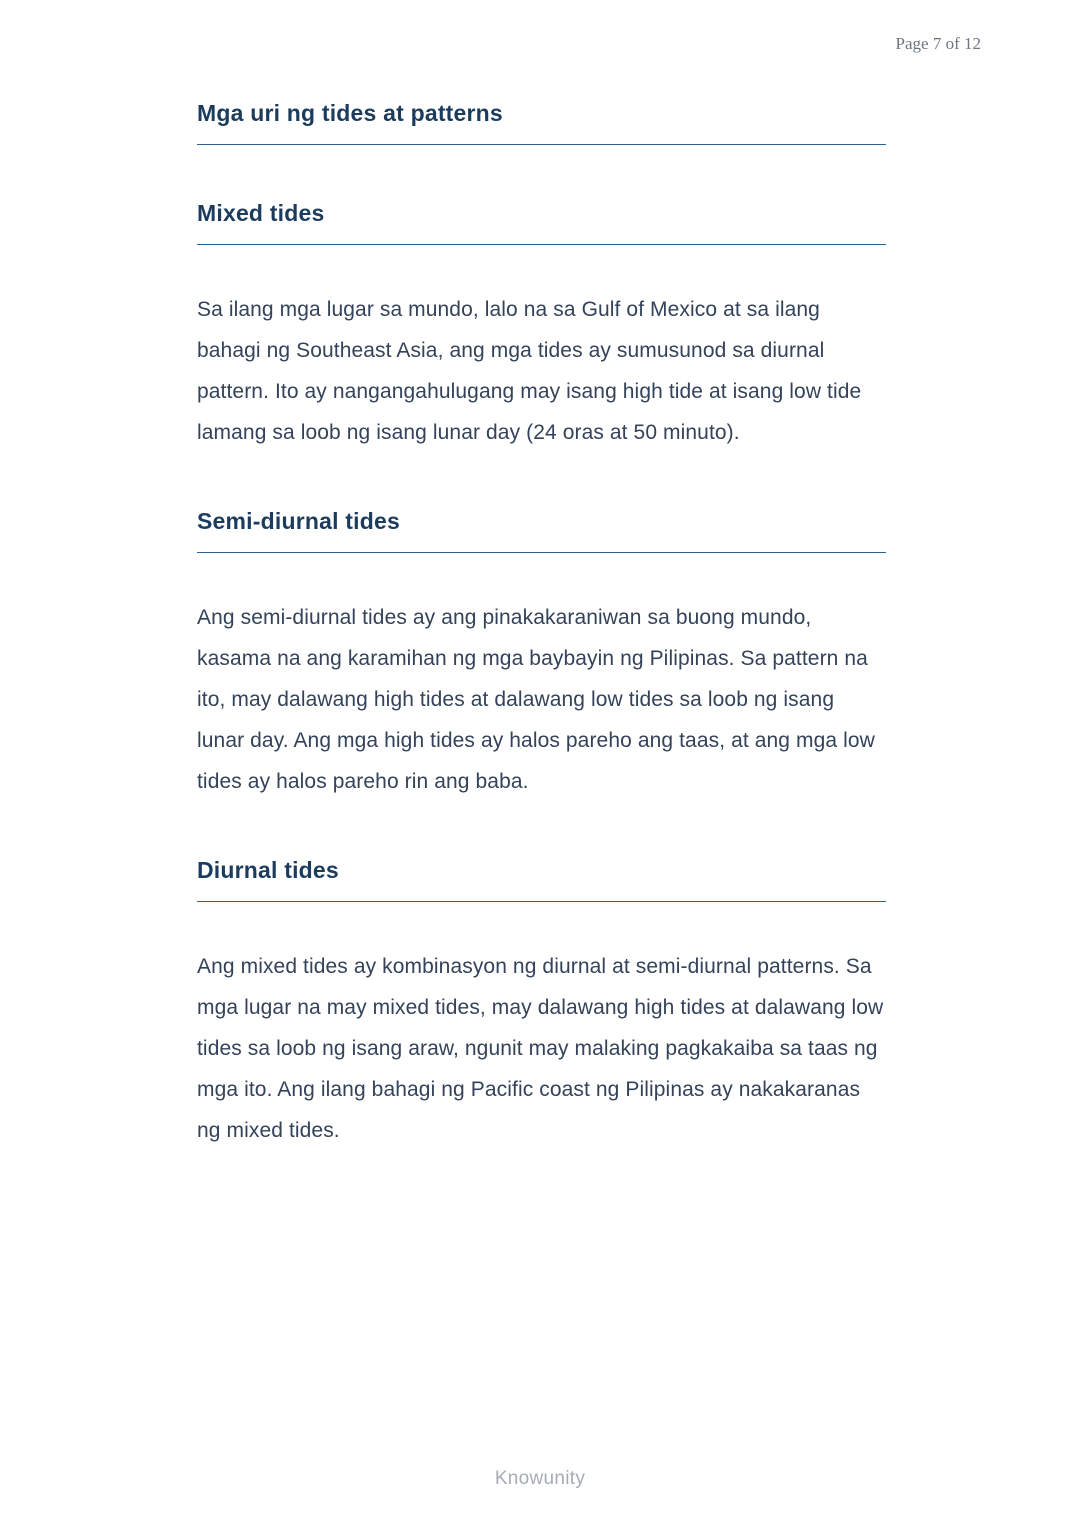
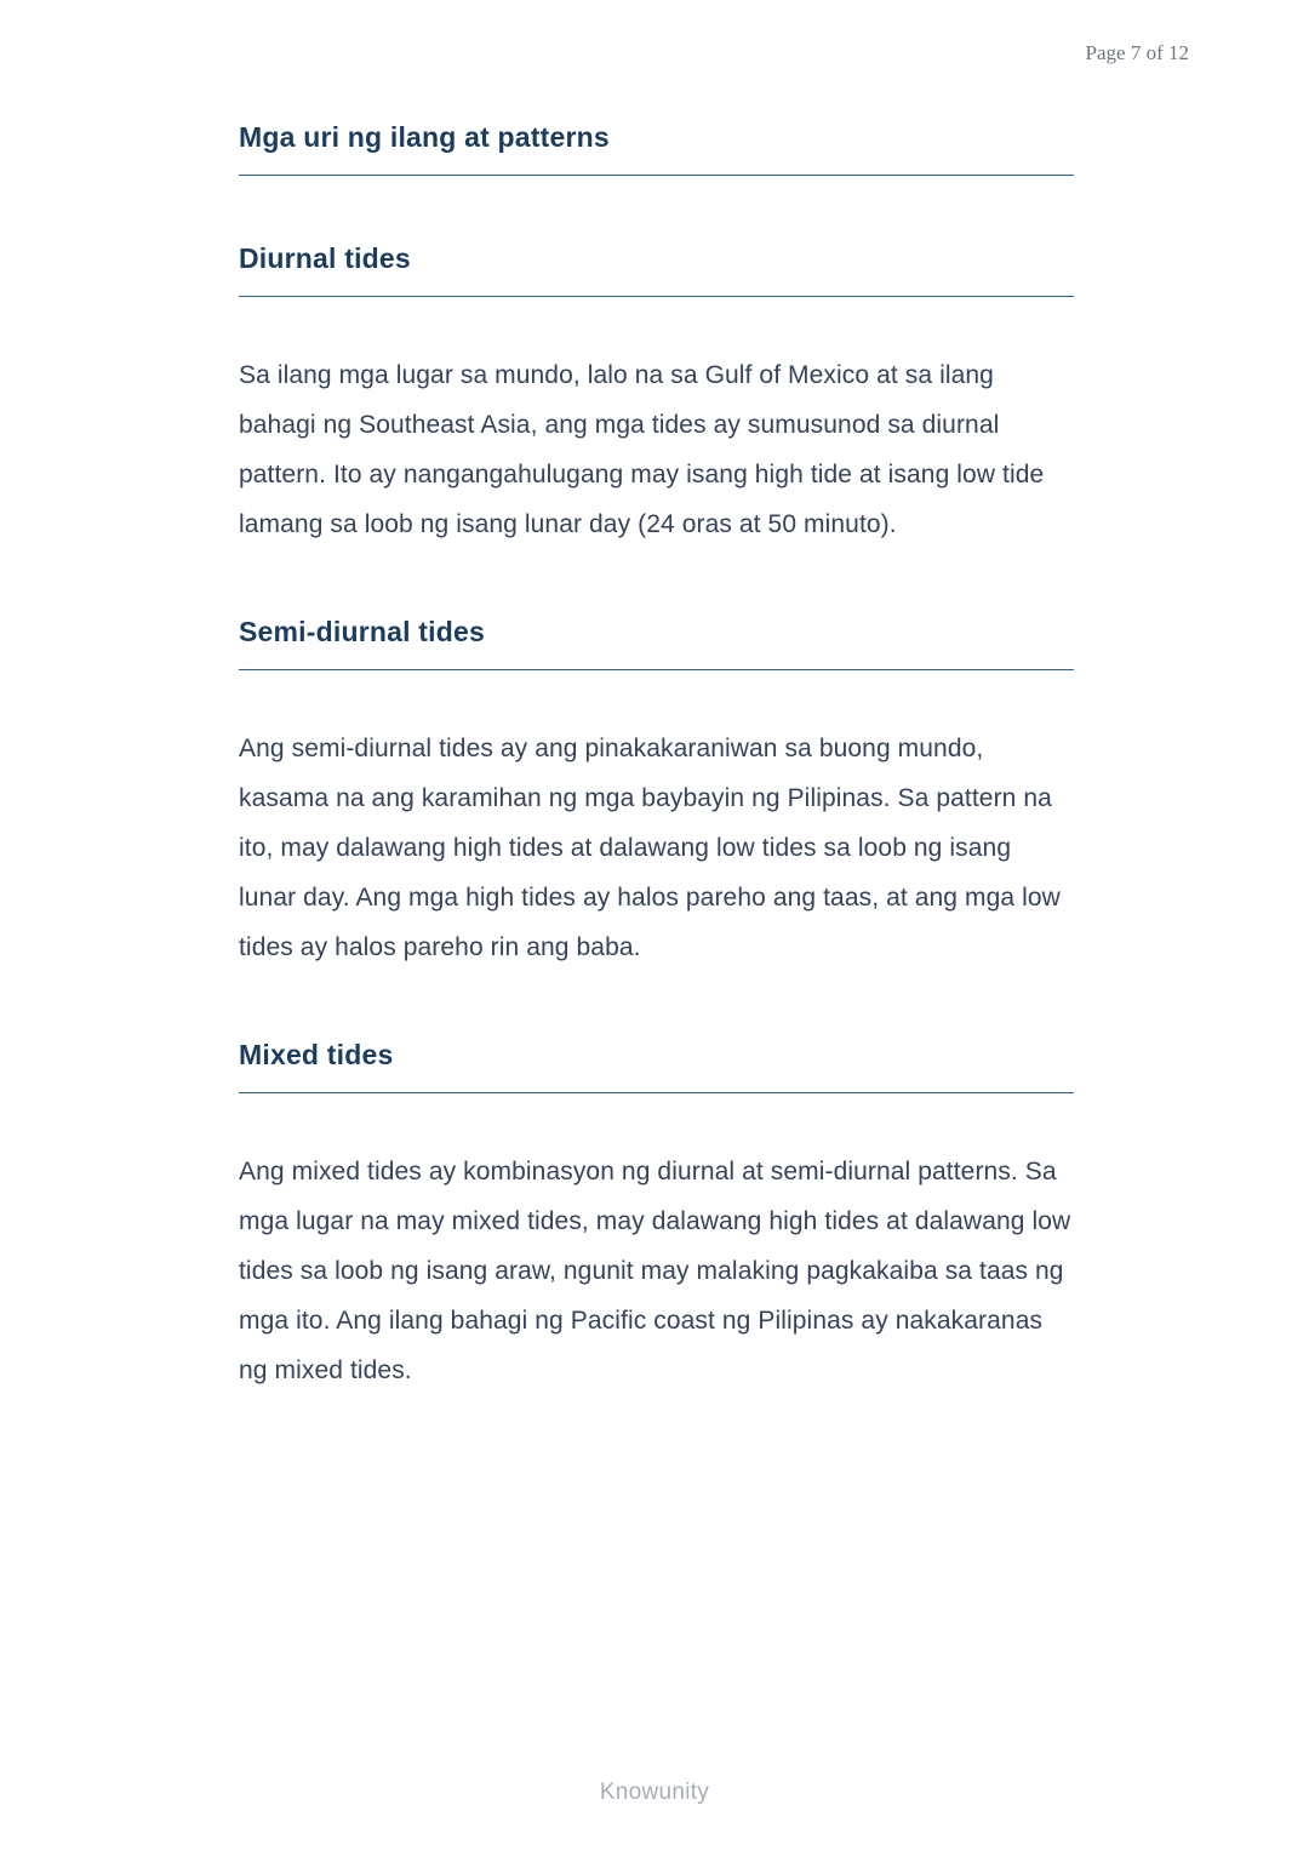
  Page 7 of 12
- Mga uri ng tides at patterns
+ Mga uri ng ilang at patterns
- Mixed tides
+ Diurnal tides
  Sa ilang mga lugar sa mundo, lalo na sa Gulf of Mexico at sa ilang bahagi ng Southeast Asia, ang mga tides ay sumusunod sa diurnal pattern. Ito ay nangangahulugang may isang high tide at isang low tide lamang sa loob ng isang lunar day (24 oras at 50 minuto).
  Semi-diurnal tides
  Ang semi-diurnal tides ay ang pinakakaraniwan sa buong mundo, kasama na ang karamihan ng mga baybayin ng Pilipinas. Sa pattern na ito, may dalawang high tides at dalawang low tides sa loob ng isang lunar day. Ang mga high tides ay halos pareho ang taas, at ang mga low tides ay halos pareho rin ang baba.
- Diurnal tides
+ Mixed tides
  Ang mixed tides ay kombinasyon ng diurnal at semi-diurnal patterns. Sa mga lugar na may mixed tides, may dalawang high tides at dalawang low tides sa loob ng isang araw, ngunit may malaking pagkakaiba sa taas ng mga ito. Ang ilang bahagi ng Pacific coast ng Pilipinas ay nakakaranas ng mixed tides.
  Knowunity
